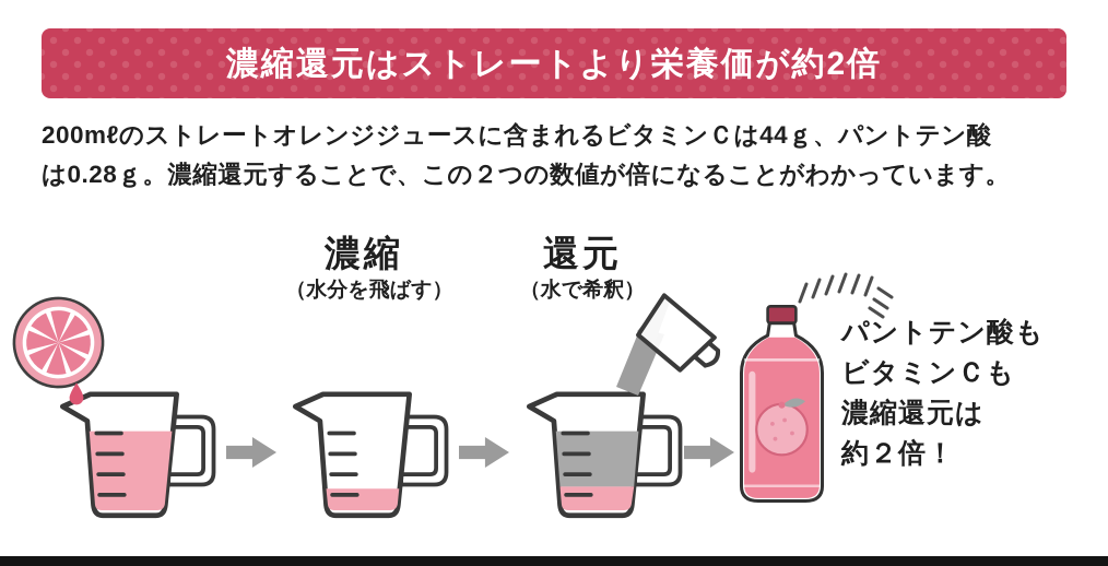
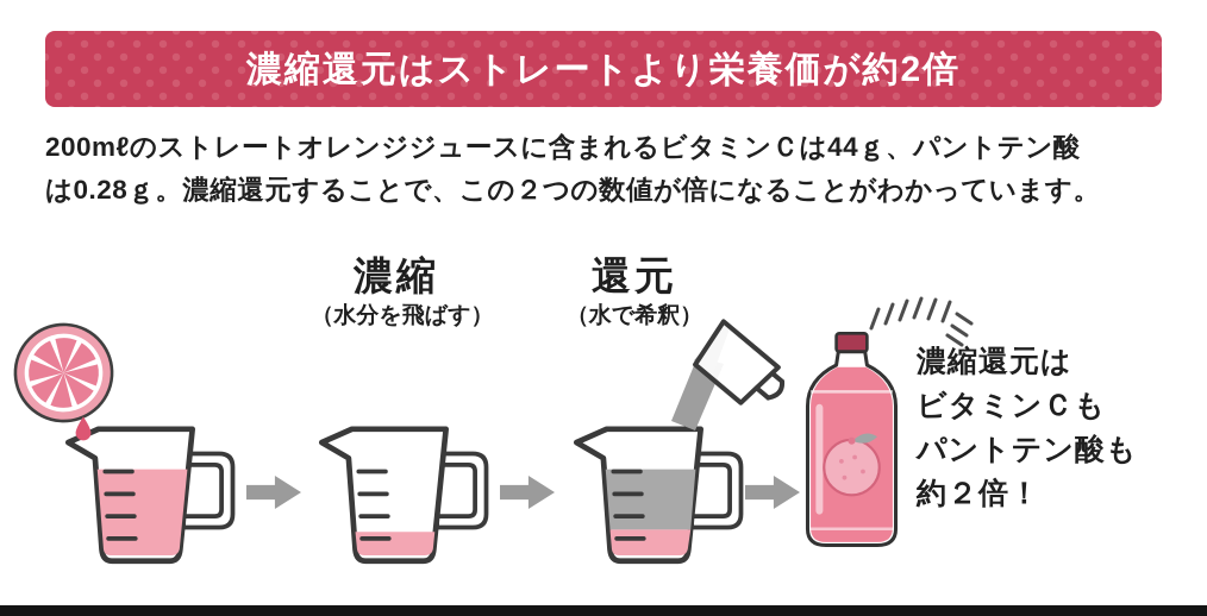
  濃縮還元はストレートより栄養価が約2倍
  200mℓのストレートオレンジジュースに含まれるビタミンＣは44ｇ、パントテン酸
  は0.28ｇ。濃縮還元することで、この２つの数値が倍になることがわかっています。
  濃縮
  還元
  （水分を飛ばす）
  （水で希釈）
- パントテン酸も
+ 濃縮還元は
  ビタミンＣも
- 濃縮還元は
+ パントテン酸も
  約２倍！
